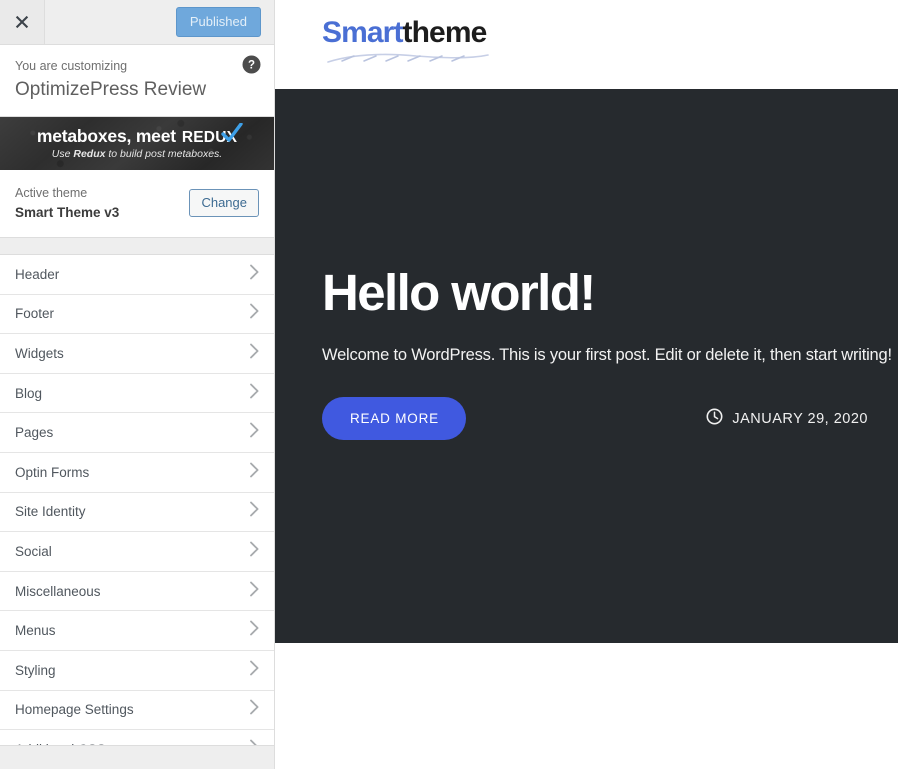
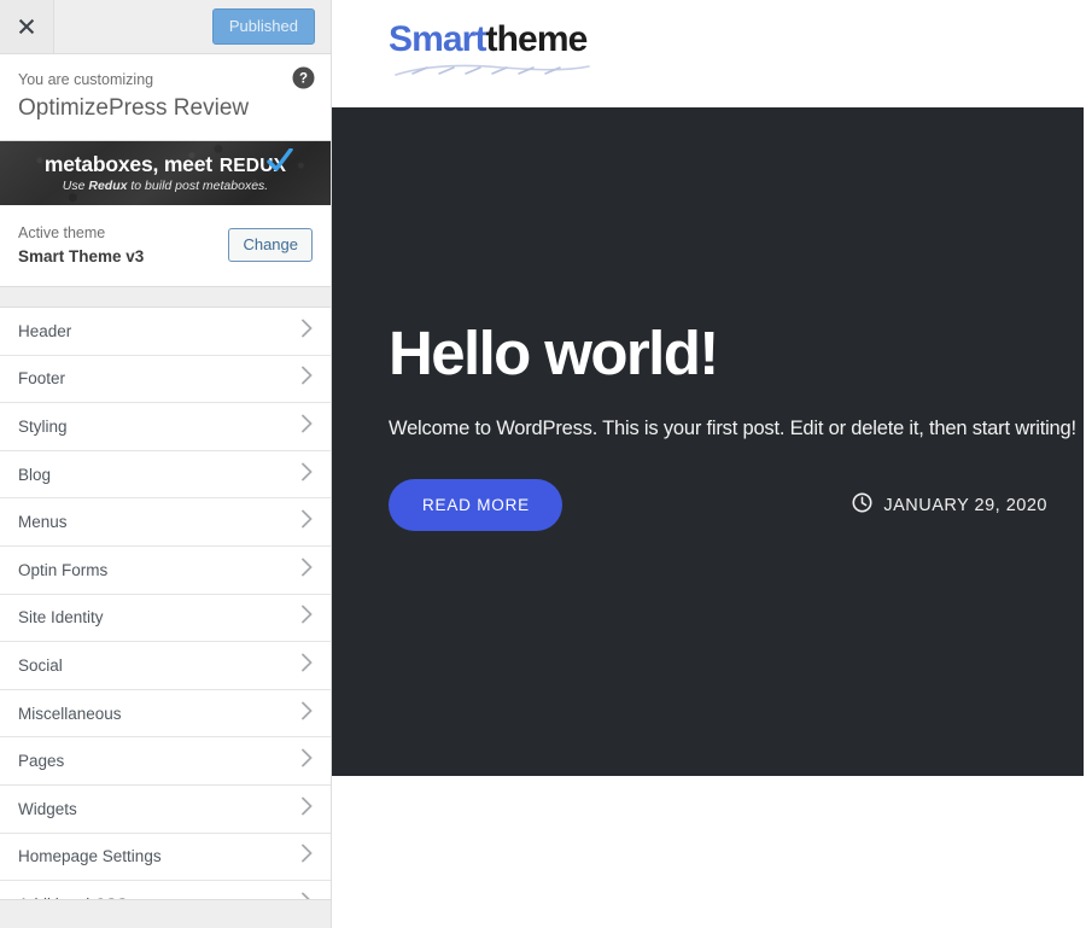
  Published
  You are customizing
  OptimizePress Review
  ?
  metaboxes, meet
  REDU
  Use Redux to build post metaboxes.
  Active theme
  Smart Theme v3
  Change
  Header
  Footer
- Widgets
+ Styling
  Blog
- Pages
+ Menus
  Optin Forms
  Site Identity
  Social
  Miscellaneous
- Menus
+ Pages
- Styling
+ Widgets
  Homepage Settings
  Smarttheme
  Hello world!
  Welcome to WordPress. This is your first post. Edit or delete it, then start writing!
  READ MORE
  JANUARY 29, 2020
